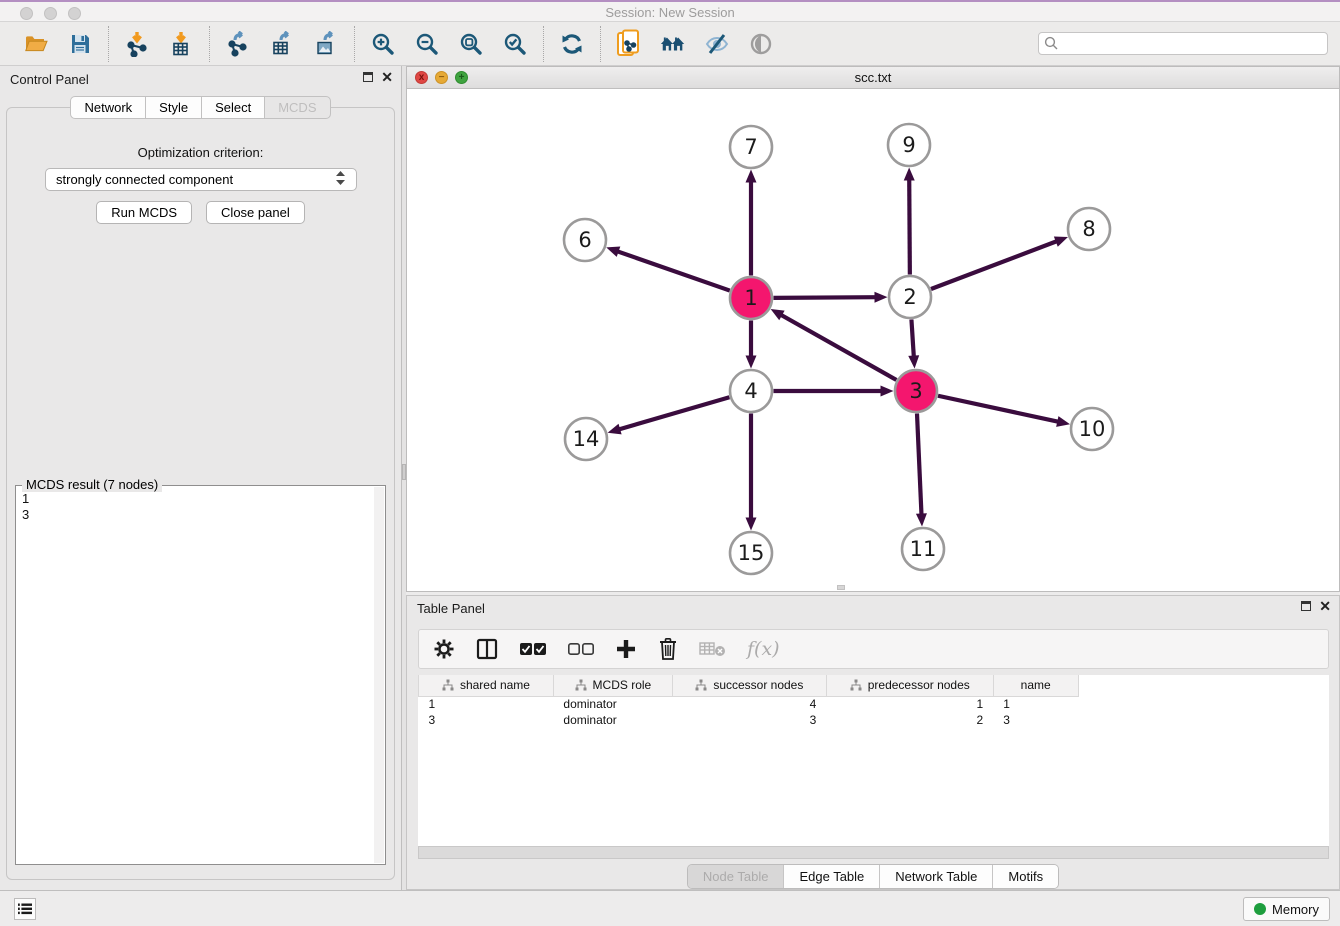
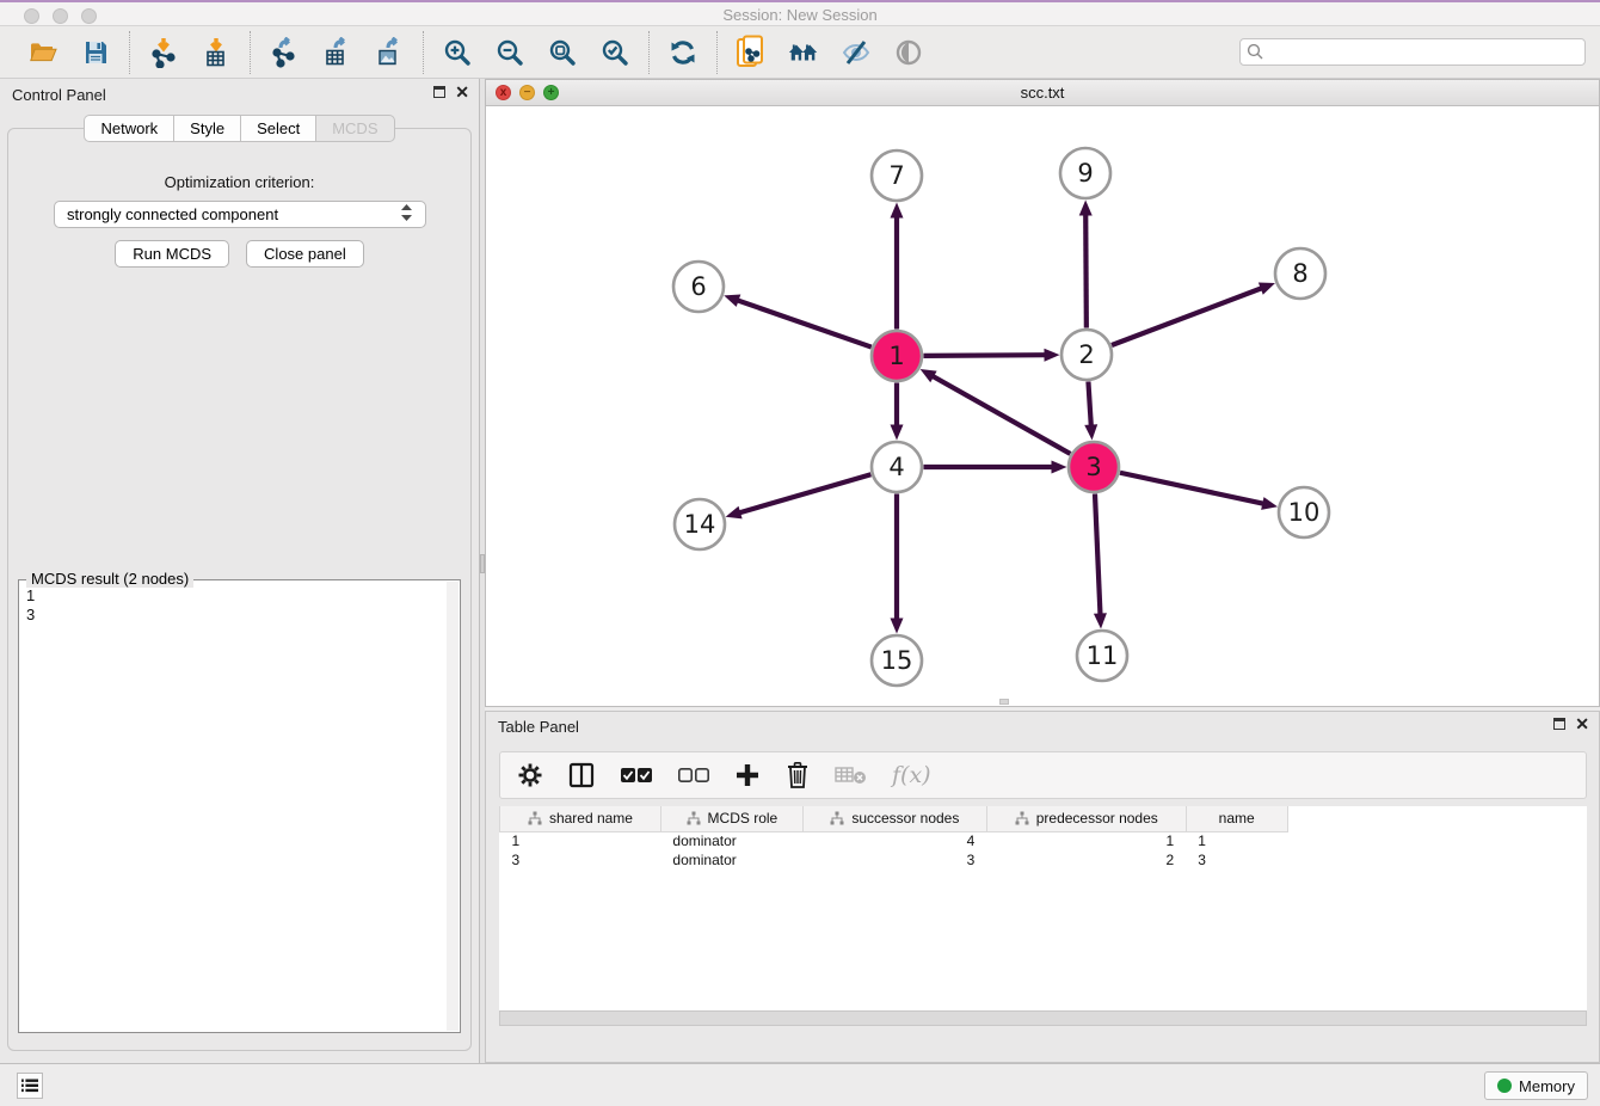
  Session: New Session
  Control Panel
  ✕
  Network
  Style
  Select
  MCDS
  Optimization criterion:
  strongly connected component
  Run MCDS
  Close panel
- MCDS result (7 nodes)
+ MCDS result (2 nodes)
  1
  3
  x
  −
  +
  scc.txt
  7
  9
  6
  8
  1
  2
  4
  3
  14
  10
  15
  11
  Table Panel
  ✕
  f(x)
  shared name	MCDS role	successor nodes	predecessor nodes	name
  1	dominator	4	1	1
  3	dominator	3	2	3
- Node Table
- Edge Table
- Network Table
- Motifs
  Memory
